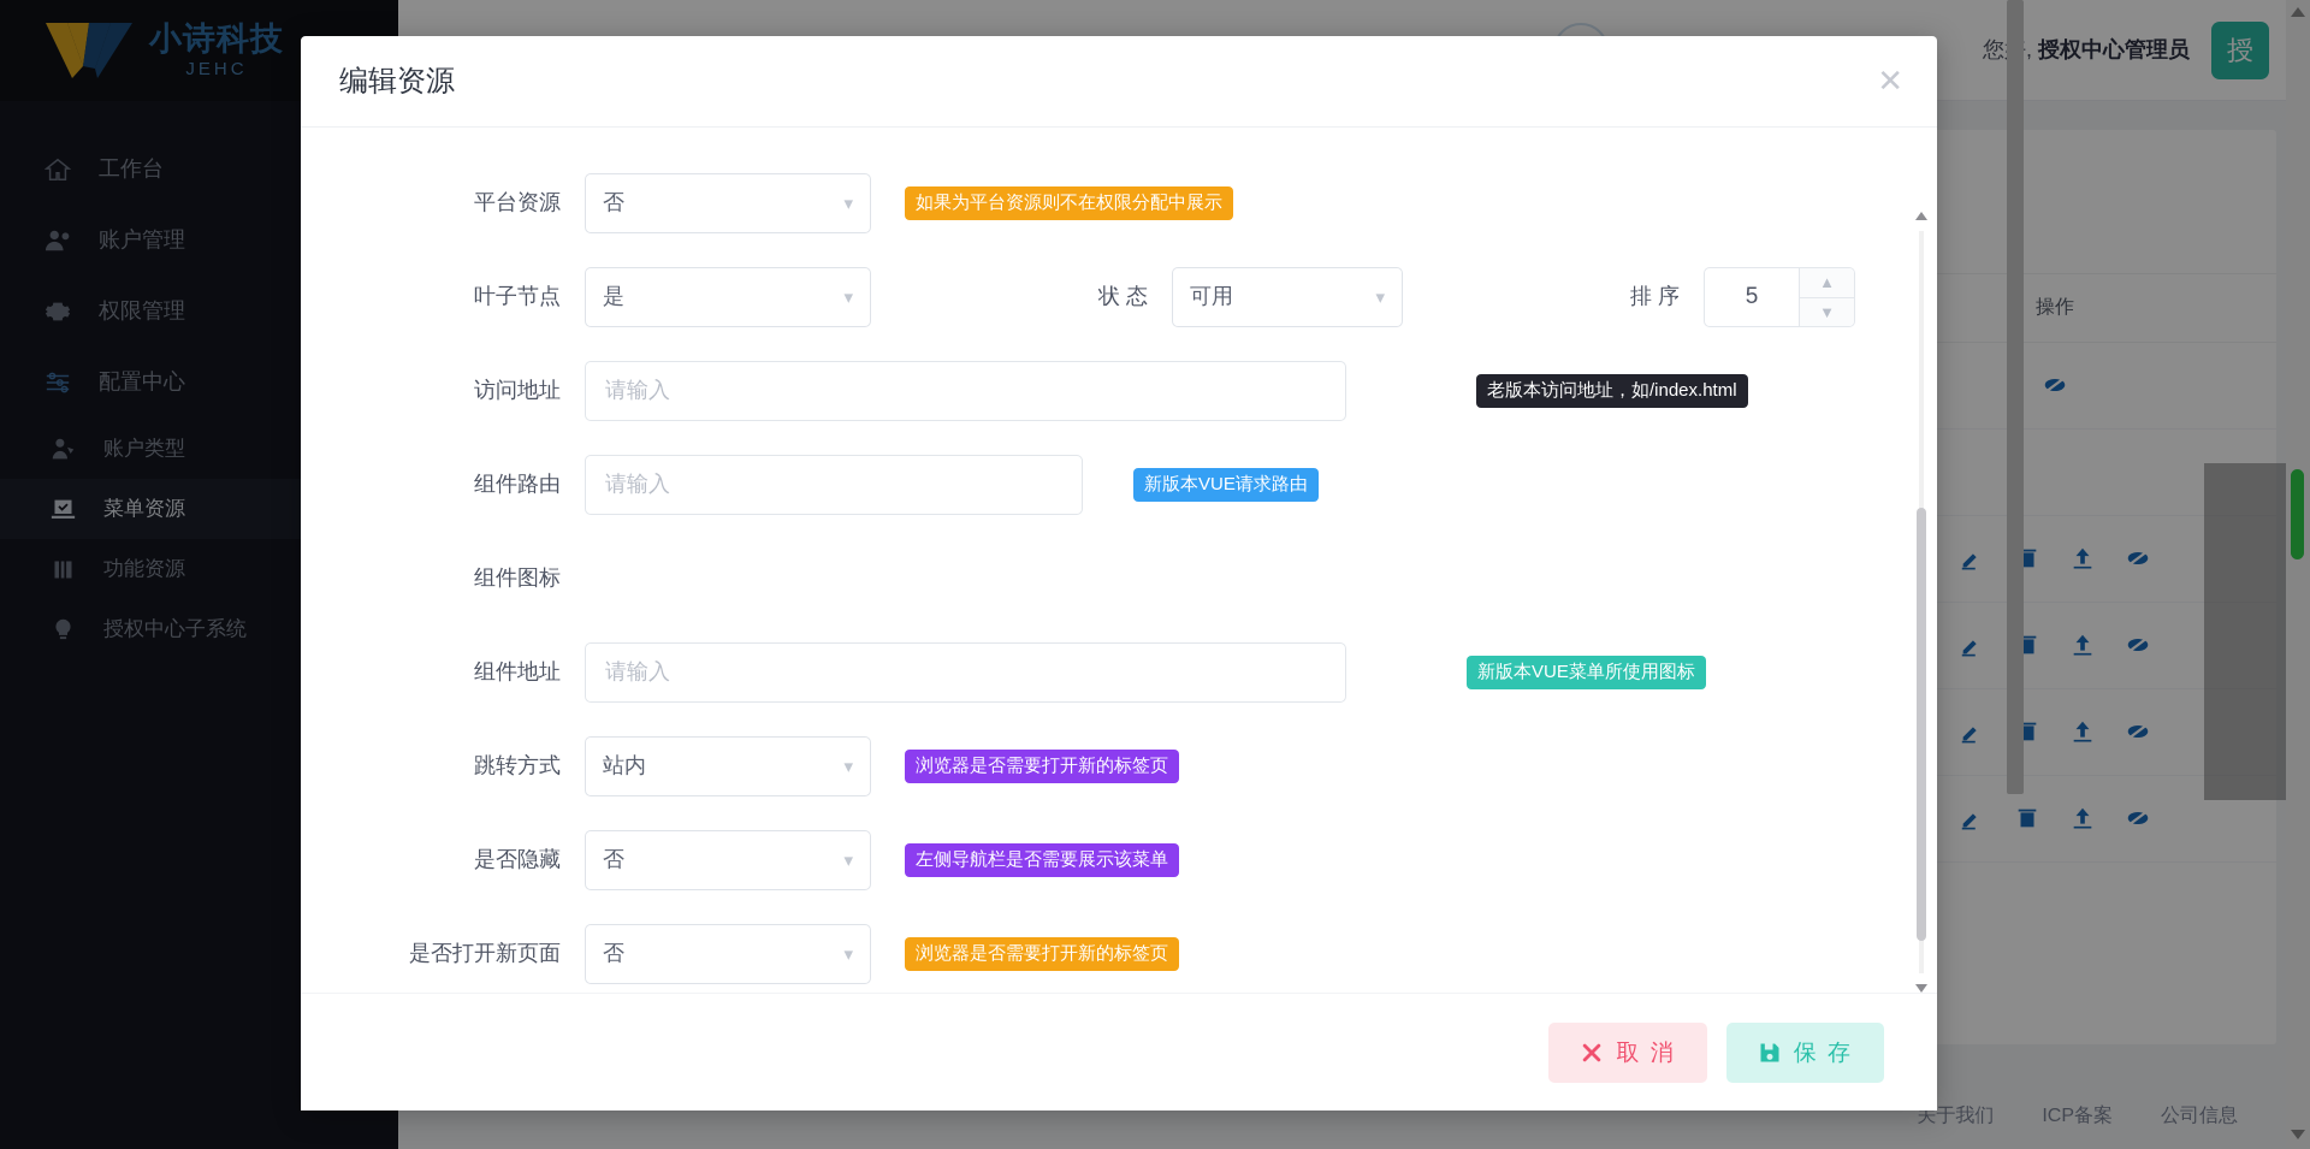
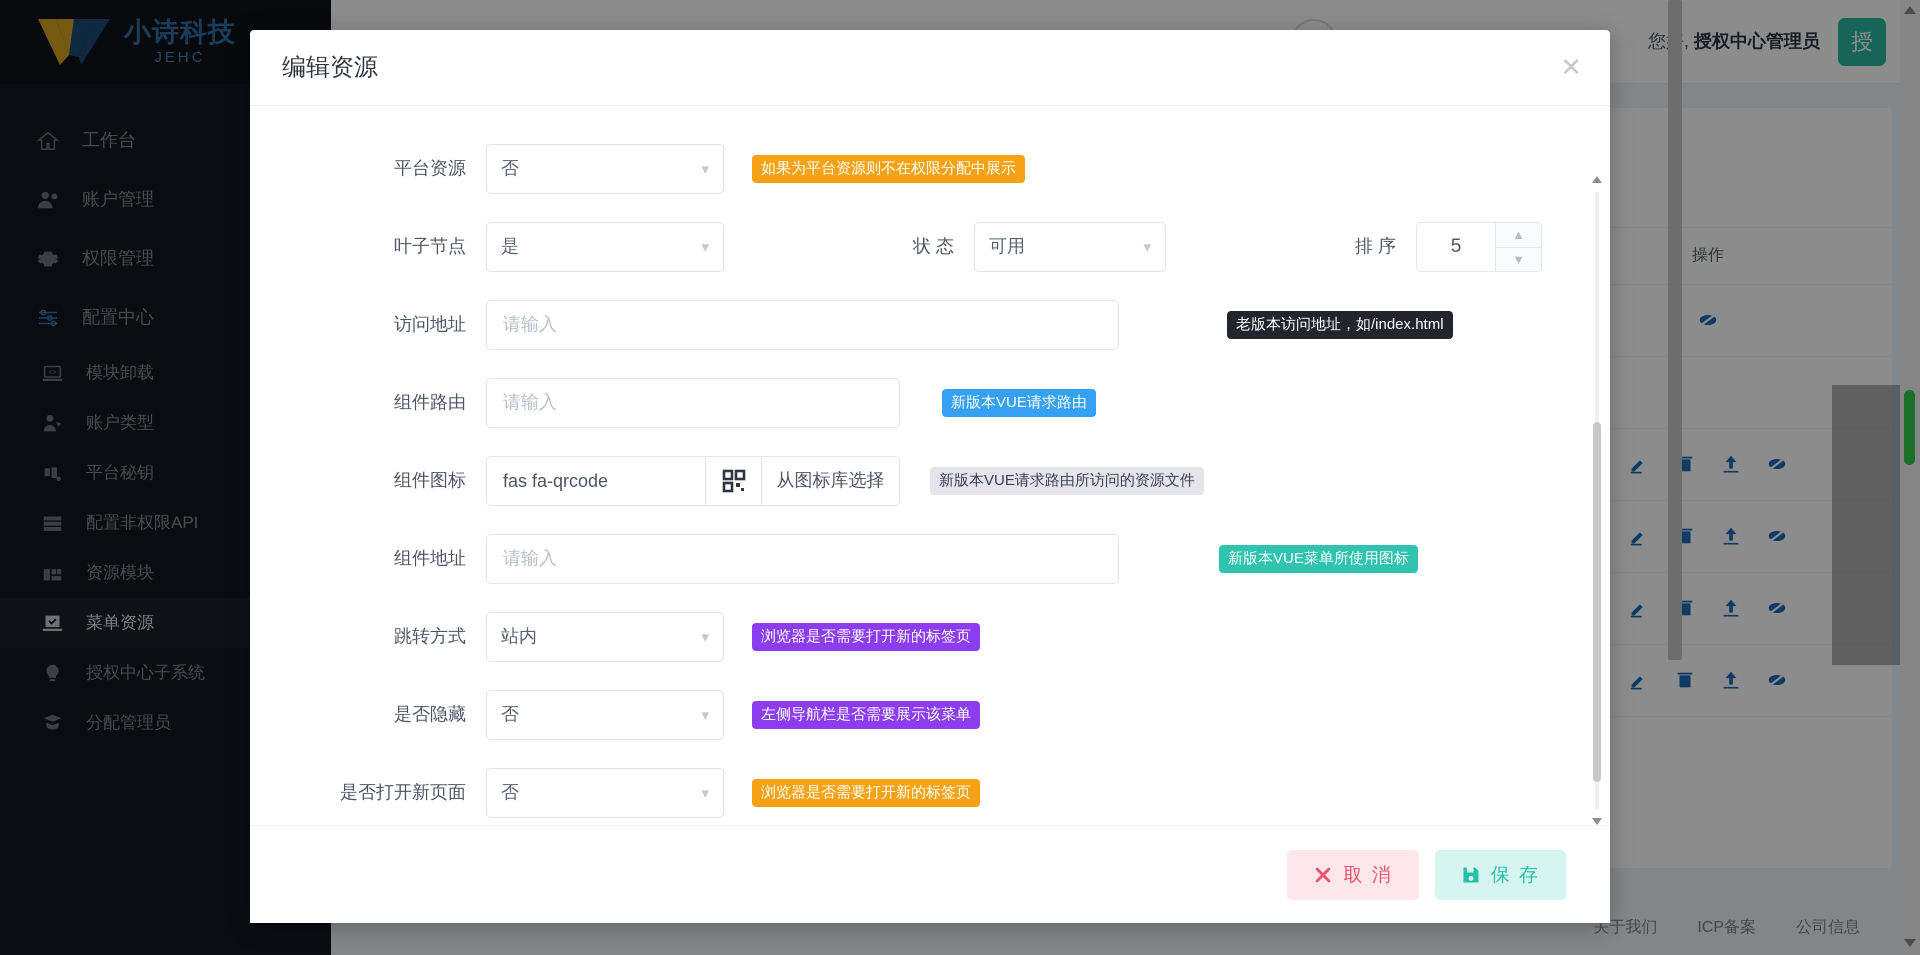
  小诗科技
  JEHC
  工作台
  账户管理
  权限管理
  配置中心
+ 模块卸载
  账户类型
+ 平台秘钥
+ 配置非权限API
+ 资源模块
  菜单资源
- 功能资源
  授权中心子系统
+ 分配管理员
  您, 授权中心管理员
  授
  	操作
  关于我们
  ICP备案
  公司信息
  编辑资源
  ✕
  平台资源
  否
  ▾
  如果为平台资源则不在权限分配中展示
  叶子节点
  是
  ▾
  状 态
  可用
  ▾
  排 序
  5
  ▲
  ▼
  访问地址
  请输入
  老版本访问地址，如/index.html
  组件路由
  请输入
  新版本VUE请求路由
  组件图标
+ fas fa-qrcode
+ 从图标库选择
+ 新版本VUE请求路由所访问的资源文件
  组件地址
  请输入
  新版本VUE菜单所使用图标
  跳转方式
  站内
  ▾
  浏览器是否需要打开新的标签页
  是否隐藏
  否
  ▾
  左侧导航栏是否需要展示该菜单
  是否打开新页面
  否
  ▾
  浏览器是否需要打开新的标签页
  取 消
  保 存
